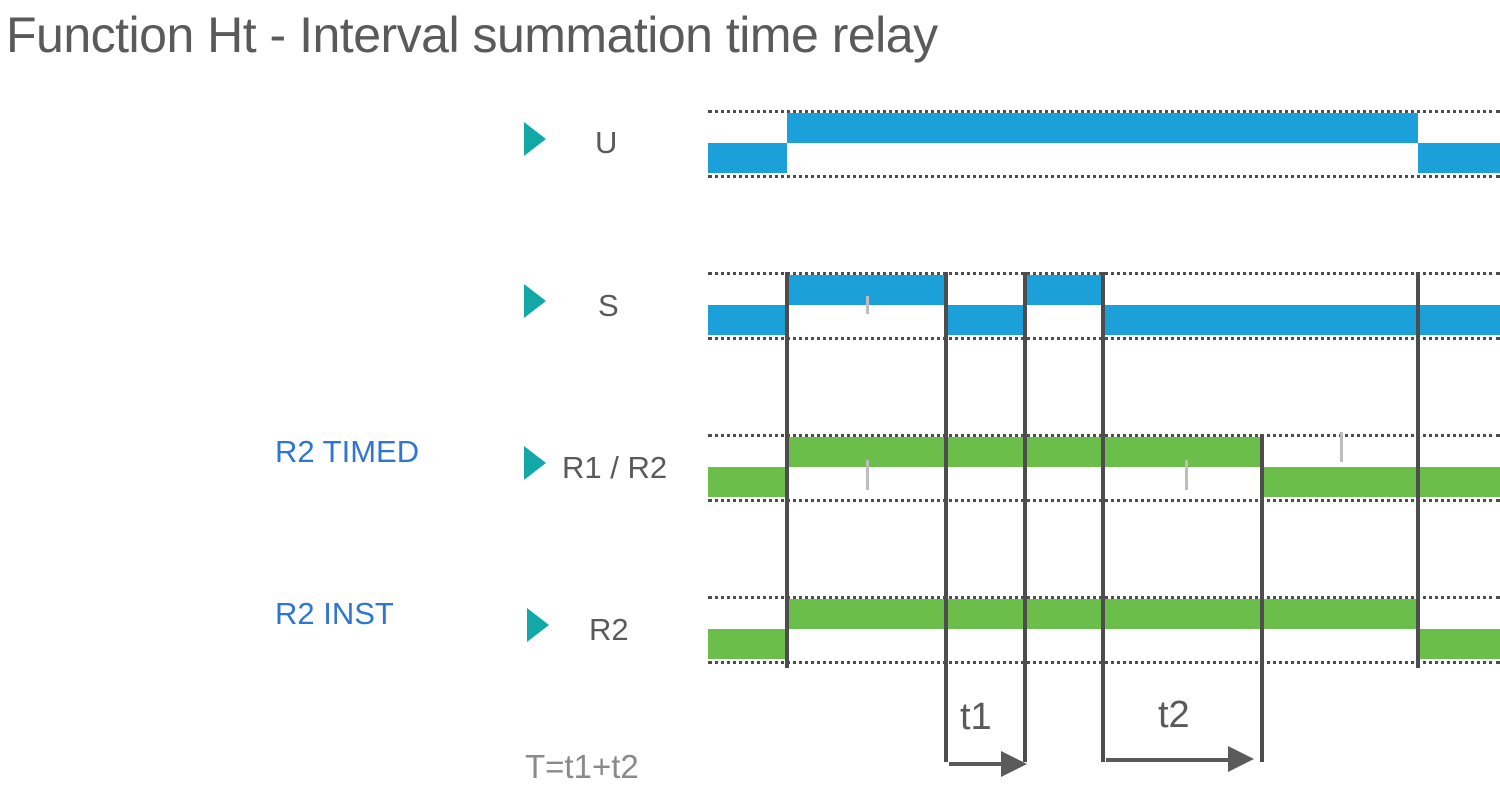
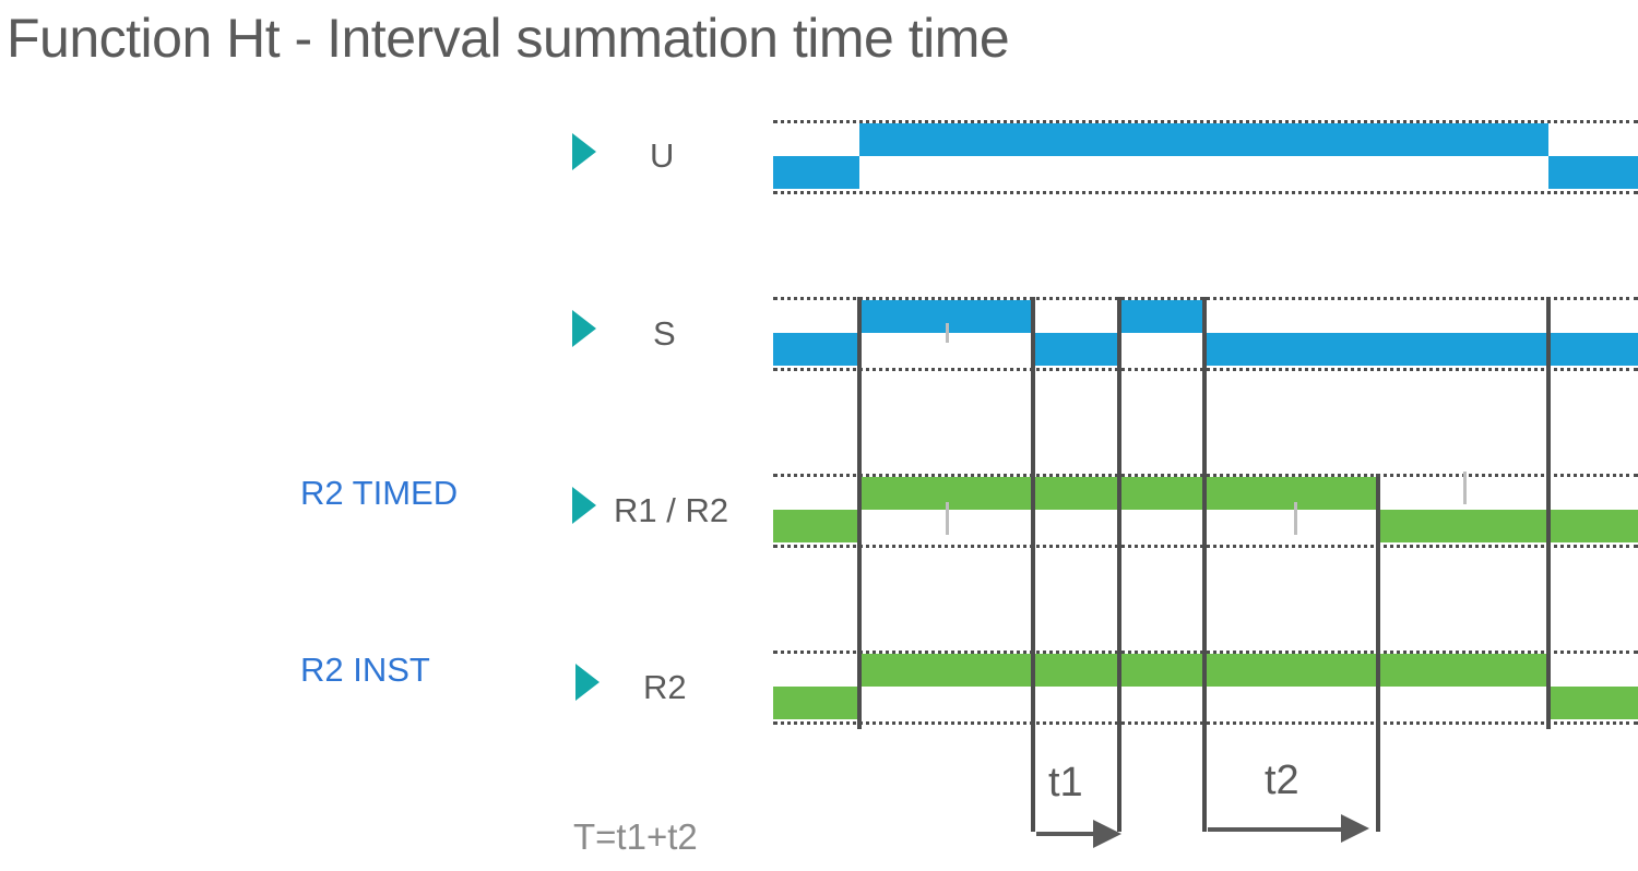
- Function Ht - Interval summation time relay
+ Function Ht - Interval summation time time
  U
  S
  R2 TIMED
  R1 / R2
  R2 INST
  R2
  t1
  t2
  T=t1+t2
